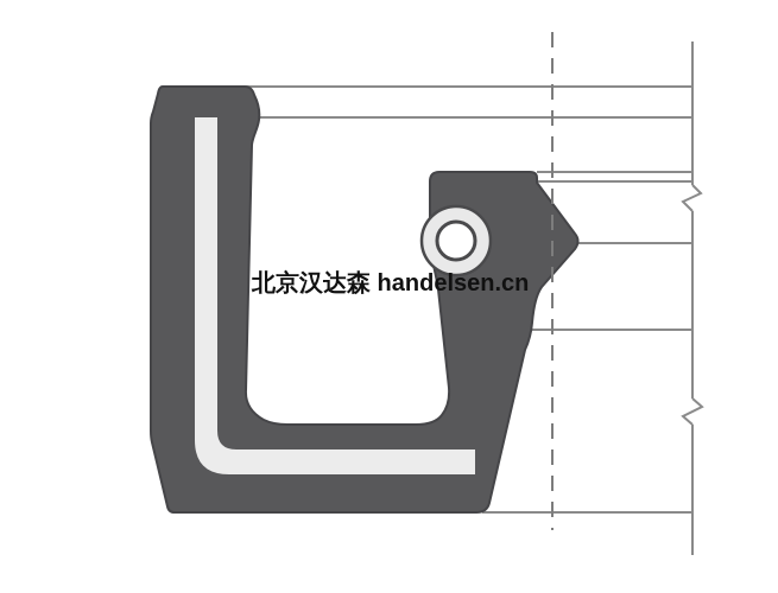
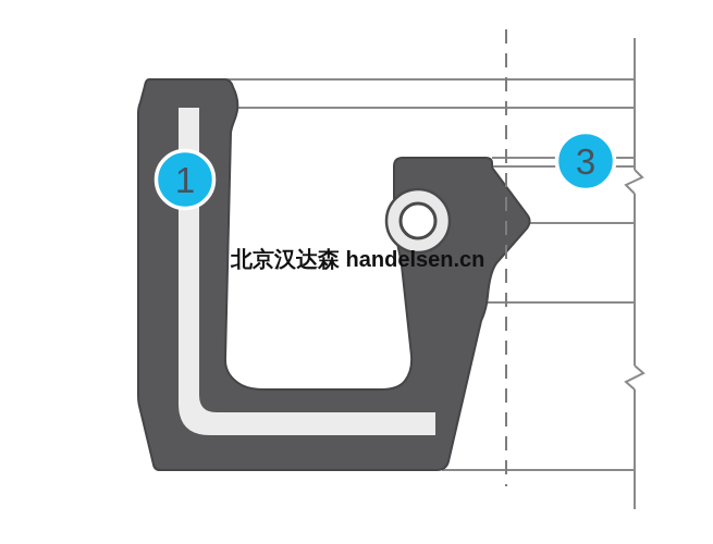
+ 1
+ 3
  北京汉达森 handelsen.cn
